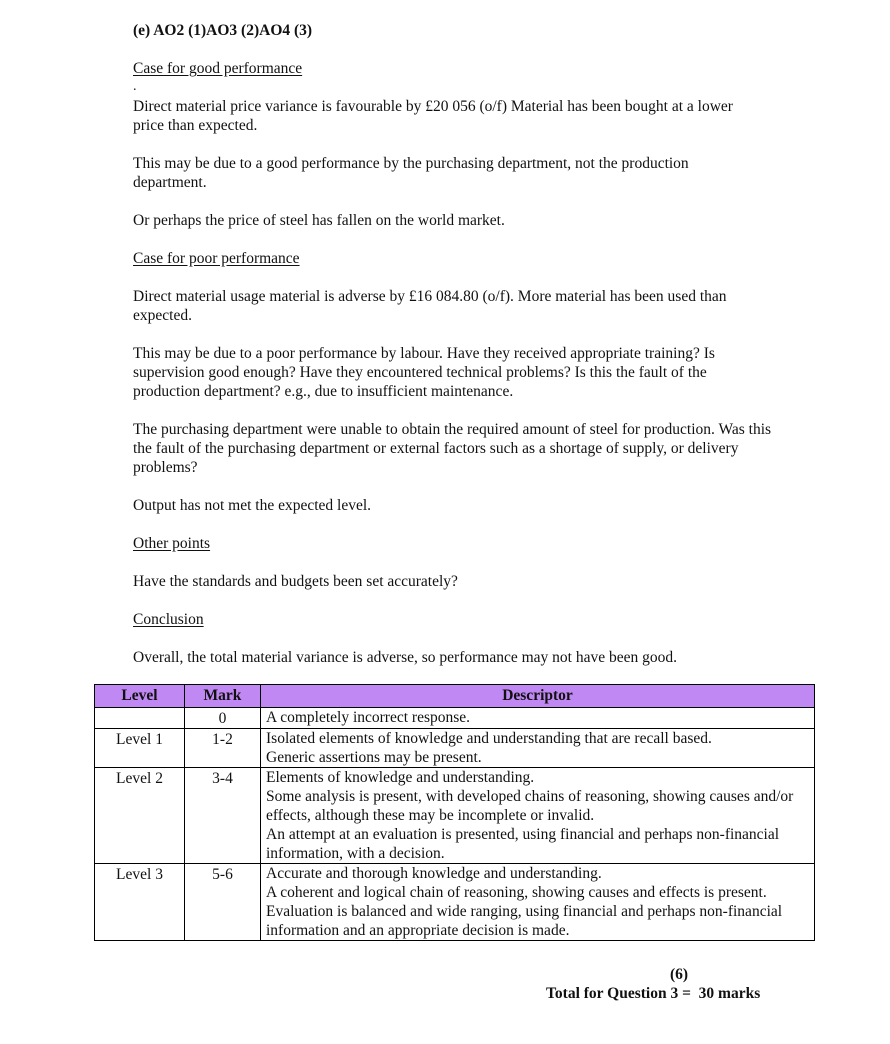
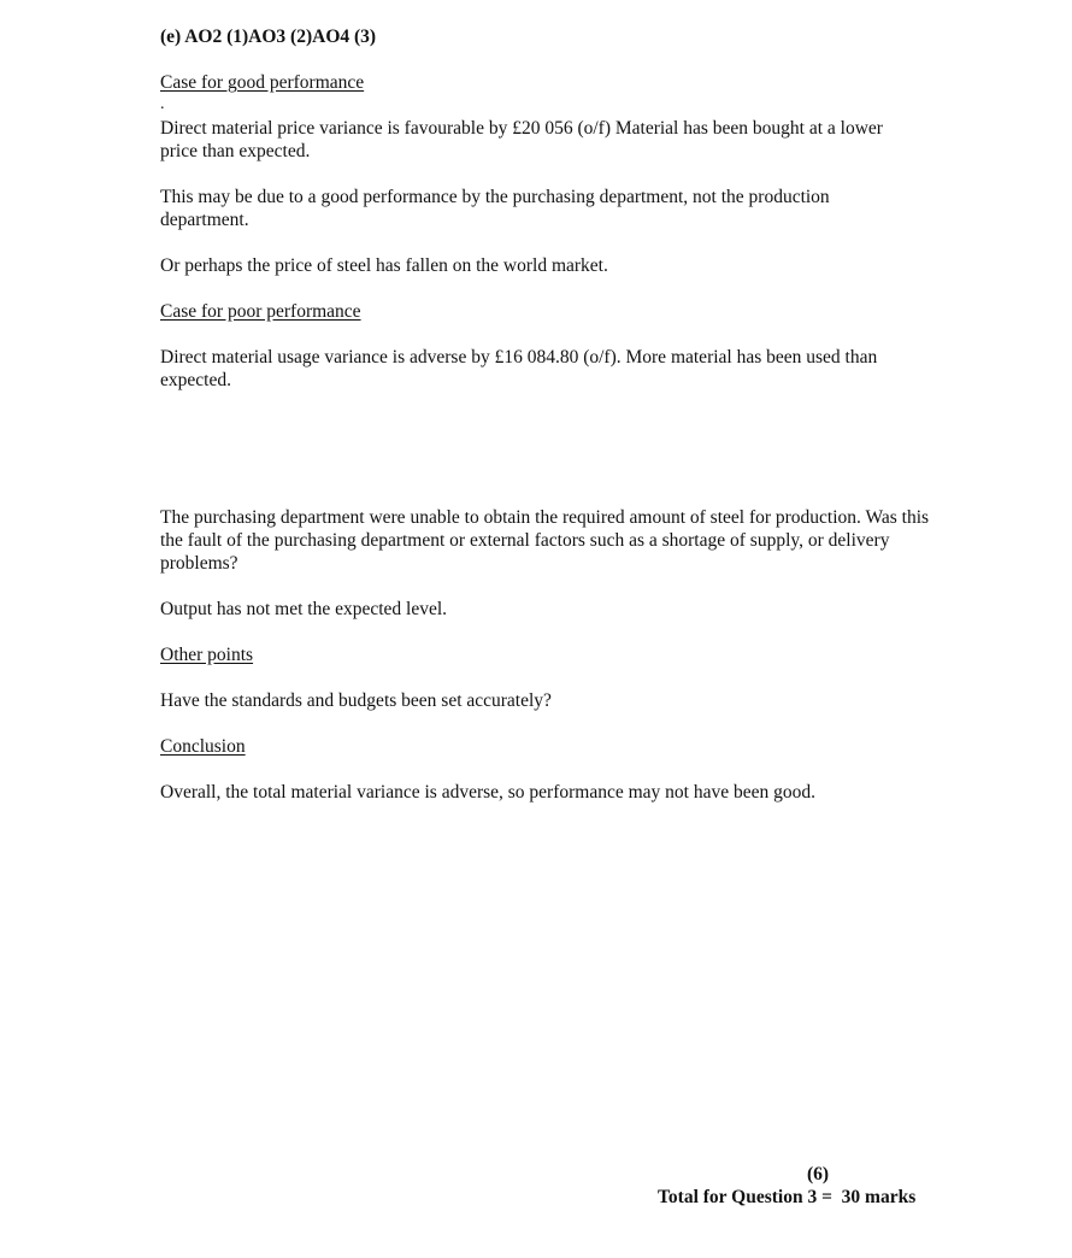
  (e) AO2 (1)AO3 (2)AO4 (3)
  Case for good performance
  .
  Direct material price variance is favourable by £20 056 (o/f) Material has been bought at a lower price than expected.
  This may be due to a good performance by the purchasing department, not the production department.
  Or perhaps the price of steel has fallen on the world market.
  Case for poor performance
- Direct material usage material is adverse by £16 084.80 (o/f). More material has been used than expected.
+ Direct material usage variance is adverse by £16 084.80 (o/f). More material has been used than expected.
- This may be due to a poor performance by labour. Have they received appropriate training? Is supervision good enough? Have they encountered technical problems? Is this the fault of the production department? e.g., due to insufficient maintenance.
  The purchasing department were unable to obtain the required amount of steel for production. Was this the fault of the purchasing department or external factors such as a shortage of supply, or delivery problems?
  Output has not met the expected level.
  Other points
  Have the standards and budgets been set accurately?
  Conclusion
  Overall, the total material variance is adverse, so performance may not have been good.
- Level	Mark	Descriptor
- 	0	A completely incorrect response.
- Level 1	1-2	Isolated elements of knowledge and understanding that are recall based. Generic assertions may be present.
- Level 2	3-4	Elements of knowledge and understanding. Some analysis is present, with developed chains of reasoning, showing causes and/or effects, although these may be incomplete or invalid. An attempt at an evaluation is presented, using financial and perhaps non-financial information, with a decision.
- Level 3	5-6	Accurate and thorough knowledge and understanding. A coherent and logical chain of reasoning, showing causes and effects is present. Evaluation is balanced and wide ranging, using financial and perhaps non-financial information and an appropriate decision is made.
  (6)
  Total for Question 3 = 30 marks
